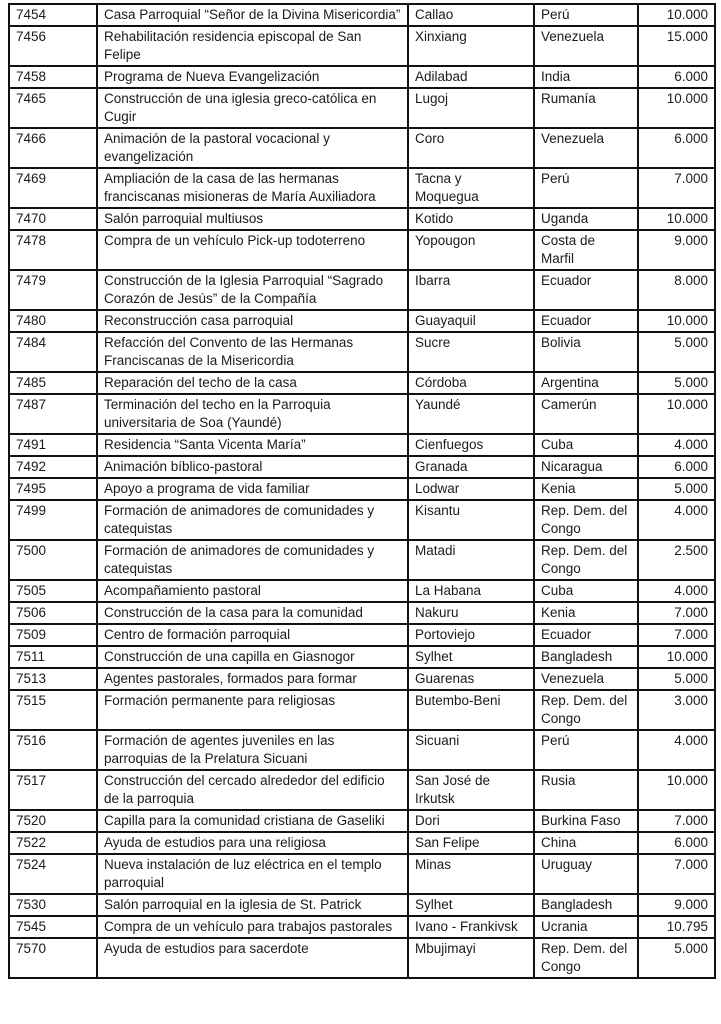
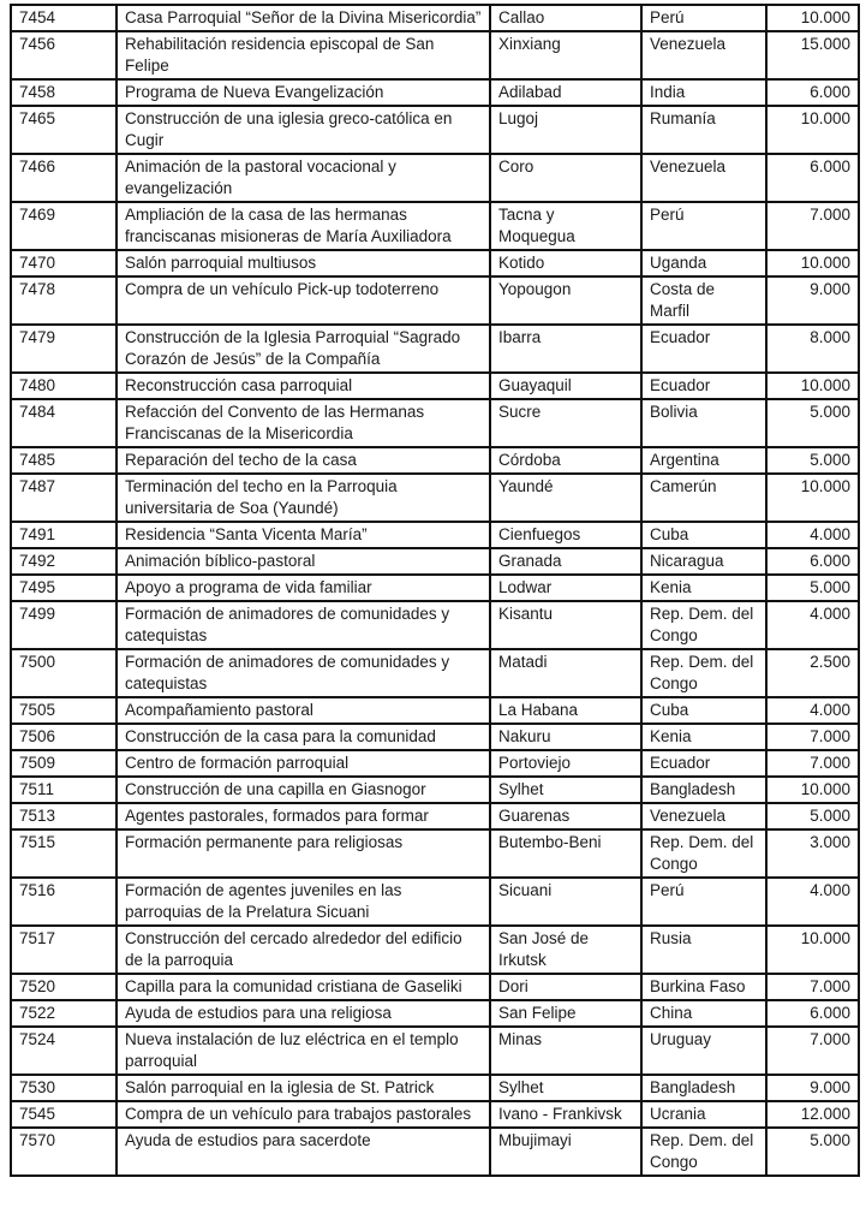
  7454	Casa Parroquial “Señor de la Divina Misericordia”	Callao	Perú	10.000
  7456	Rehabilitación residencia episcopal de San Felipe	Xinxiang	Venezuela	15.000
  7458	Programa de Nueva Evangelización	Adilabad	India	6.000
  7465	Construcción de una iglesia greco-católica en Cugir	Lugoj	Rumanía	10.000
  7466	Animación de la pastoral vocacional y evangelización	Coro	Venezuela	6.000
  7469	Ampliación de la casa de las hermanas franciscanas misioneras de María Auxiliadora	Tacna y Moquegua	Perú	7.000
  7470	Salón parroquial multiusos	Kotido	Uganda	10.000
  7478	Compra de un vehículo Pick-up todoterreno	Yopougon	Costa de Marfil	9.000
  7479	Construcción de la Iglesia Parroquial “Sagrado Corazón de Jesús” de la Compañía	Ibarra	Ecuador	8.000
  7480	Reconstrucción casa parroquial	Guayaquil	Ecuador	10.000
  7484	Refacción del Convento de las Hermanas Franciscanas de la Misericordia	Sucre	Bolivia	5.000
  7485	Reparación del techo de la casa	Córdoba	Argentina	5.000
  7487	Terminación del techo en la Parroquia universitaria de Soa (Yaundé)	Yaundé	Camerún	10.000
  7491	Residencia “Santa Vicenta María”	Cienfuegos	Cuba	4.000
  7492	Animación bíblico-pastoral	Granada	Nicaragua	6.000
  7495	Apoyo a programa de vida familiar	Lodwar	Kenia	5.000
  7499	Formación de animadores de comunidades y catequistas	Kisantu	Rep. Dem. del Congo	4.000
  7500	Formación de animadores de comunidades y catequistas	Matadi	Rep. Dem. del Congo	2.500
  7505	Acompañamiento pastoral	La Habana	Cuba	4.000
  7506	Construcción de la casa para la comunidad	Nakuru	Kenia	7.000
  7509	Centro de formación parroquial	Portoviejo	Ecuador	7.000
  7511	Construcción de una capilla en Giasnogor	Sylhet	Bangladesh	10.000
  7513	Agentes pastorales, formados para formar	Guarenas	Venezuela	5.000
  7515	Formación permanente para religiosas	Butembo-Beni	Rep. Dem. del Congo	3.000
  7516	Formación de agentes juveniles en las parroquias de la Prelatura Sicuani	Sicuani	Perú	4.000
  7517	Construcción del cercado alrededor del edificio de la parroquia	San José de Irkutsk	Rusia	10.000
  7520	Capilla para la comunidad cristiana de Gaseliki	Dori	Burkina Faso	7.000
  7522	Ayuda de estudios para una religiosa	San Felipe	China	6.000
  7524	Nueva instalación de luz eléctrica en el templo parroquial	Minas	Uruguay	7.000
  7530	Salón parroquial en la iglesia de St. Patrick	Sylhet	Bangladesh	9.000
- 7545	Compra de un vehículo para trabajos pastorales	Ivano - Frankivsk	Ucrania	10.795
+ 7545	Compra de un vehículo para trabajos pastorales	Ivano - Frankivsk	Ucrania	12.000
  7570	Ayuda de estudios para sacerdote	Mbujimayi	Rep. Dem. del Congo	5.000
